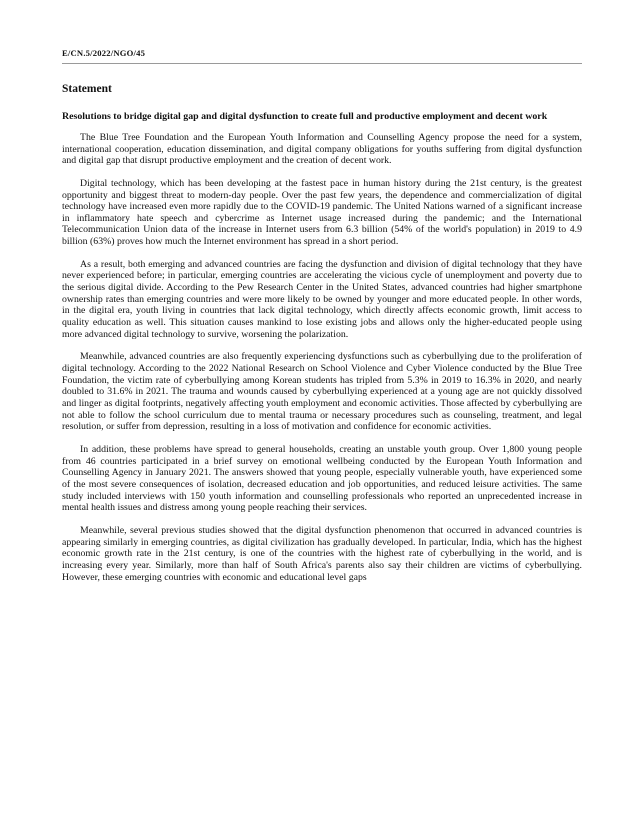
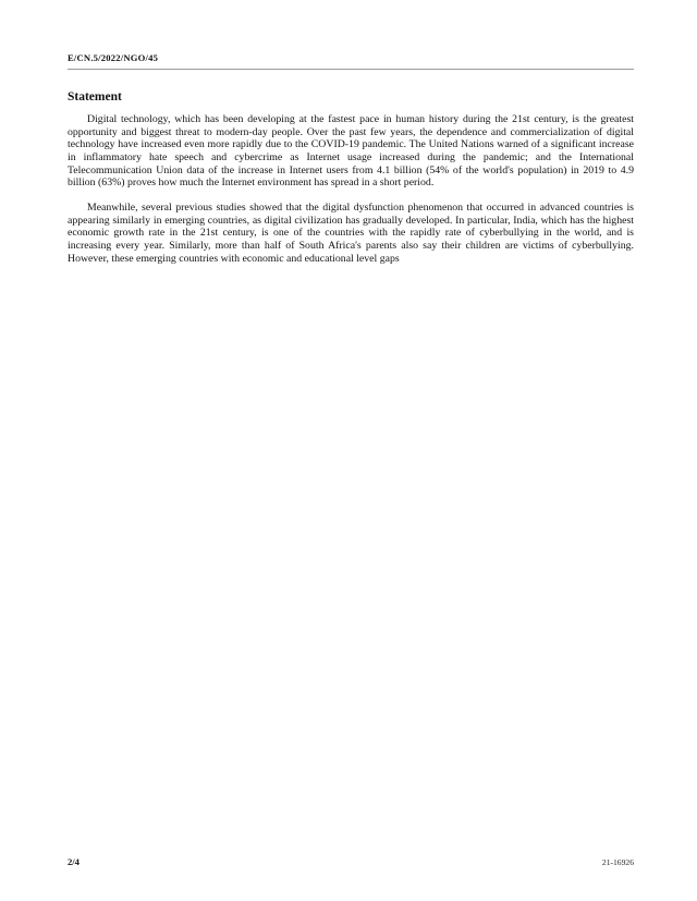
  E/CN.5/2022/NGO/45
  Statement
- Resolutions to bridge digital gap and digital dysfunction to create full and productive employment and decent work
- The Blue Tree Foundation and the European Youth Information and Counselling Agency propose the need for a system, international cooperation, education dissemination, and digital company obligations for youths suffering from digital dysfunction and digital gap that disrupt productive employment and the creation of decent work.
- Digital technology, which has been developing at the fastest pace in human history during the 21st century, is the greatest opportunity and biggest threat to modern-day people. Over the past few years, the dependence and commercialization of digital technology have increased even more rapidly due to the COVID-19 pandemic. The United Nations warned of a significant increase in inflammatory hate speech and cybercrime as Internet usage increased during the pandemic; and the International Telecommunication Union data of the increase in Internet users from 6.3 billion (54% of the world's population) in 2019 to 4.9 billion (63%) proves how much the Internet environment has spread in a short period.
+ Digital technology, which has been developing at the fastest pace in human history during the 21st century, is the greatest opportunity and biggest threat to modern-day people. Over the past few years, the dependence and commercialization of digital technology have increased even more rapidly due to the COVID-19 pandemic. The United Nations warned of a significant increase in inflammatory hate speech and cybercrime as Internet usage increased during the pandemic; and the International Telecommunication Union data of the increase in Internet users from 4.1 billion (54% of the world's population) in 2019 to 4.9 billion (63%) proves how much the Internet environment has spread in a short period.
- As a result, both emerging and advanced countries are facing the dysfunction and division of digital technology that they have never experienced before; in particular, emerging countries are accelerating the vicious cycle of unemployment and poverty due to the serious digital divide. According to the Pew Research Center in the United States, advanced countries had higher smartphone ownership rates than emerging countries and were more likely to be owned by younger and more educated people. In other words, in the digital era, youth living in countries that lack digital technology, which directly affects economic growth, limit access to quality education as well. This situation causes mankind to lose existing jobs and allows only the higher-educated people using more advanced digital technology to survive, worsening the polarization.
- Meanwhile, advanced countries are also frequently experiencing dysfunctions such as cyberbullying due to the proliferation of digital technology. According to the 2022 National Research on School Violence and Cyber Violence conducted by the Blue Tree Foundation, the victim rate of cyberbullying among Korean students has tripled from 5.3% in 2019 to 16.3% in 2020, and nearly doubled to 31.6% in 2021. The trauma and wounds caused by cyberbullying experienced at a young age are not quickly dissolved and linger as digital footprints, negatively affecting youth employment and economic activities. Those affected by cyberbullying are not able to follow the school curriculum due to mental trauma or necessary procedures such as counseling, treatment, and legal resolution, or suffer from depression, resulting in a loss of motivation and confidence for economic activities.
- In addition, these problems have spread to general households, creating an unstable youth group. Over 1,800 young people from 46 countries participated in a brief survey on emotional wellbeing conducted by the European Youth Information and Counselling Agency in January 2021. The answers showed that young people, especially vulnerable youth, have experienced some of the most severe consequences of isolation, decreased education and job opportunities, and reduced leisure activities. The same study included interviews with 150 youth information and counselling professionals who reported an unprecedented increase in mental health issues and distress among young people reaching their services.
- Meanwhile, several previous studies showed that the digital dysfunction phenomenon that occurred in advanced countries is appearing similarly in emerging countries, as digital civilization has gradually developed. In particular, India, which has the highest economic growth rate in the 21st century, is one of the countries with the highest rate of cyberbullying in the world, and is increasing every year. Similarly, more than half of South Africa's parents also say their children are victims of cyberbullying. However, these emerging countries with economic and educational level gaps
+ Meanwhile, several previous studies showed that the digital dysfunction phenomenon that occurred in advanced countries is appearing similarly in emerging countries, as digital civilization has gradually developed. In particular, India, which has the highest economic growth rate in the 21st century, is one of the countries with the rapidly rate of cyberbullying in the world, and is increasing every year. Similarly, more than half of South Africa's parents also say their children are victims of cyberbullying. However, these emerging countries with economic and educational level gaps
+ 2/4
+ 21-16926
